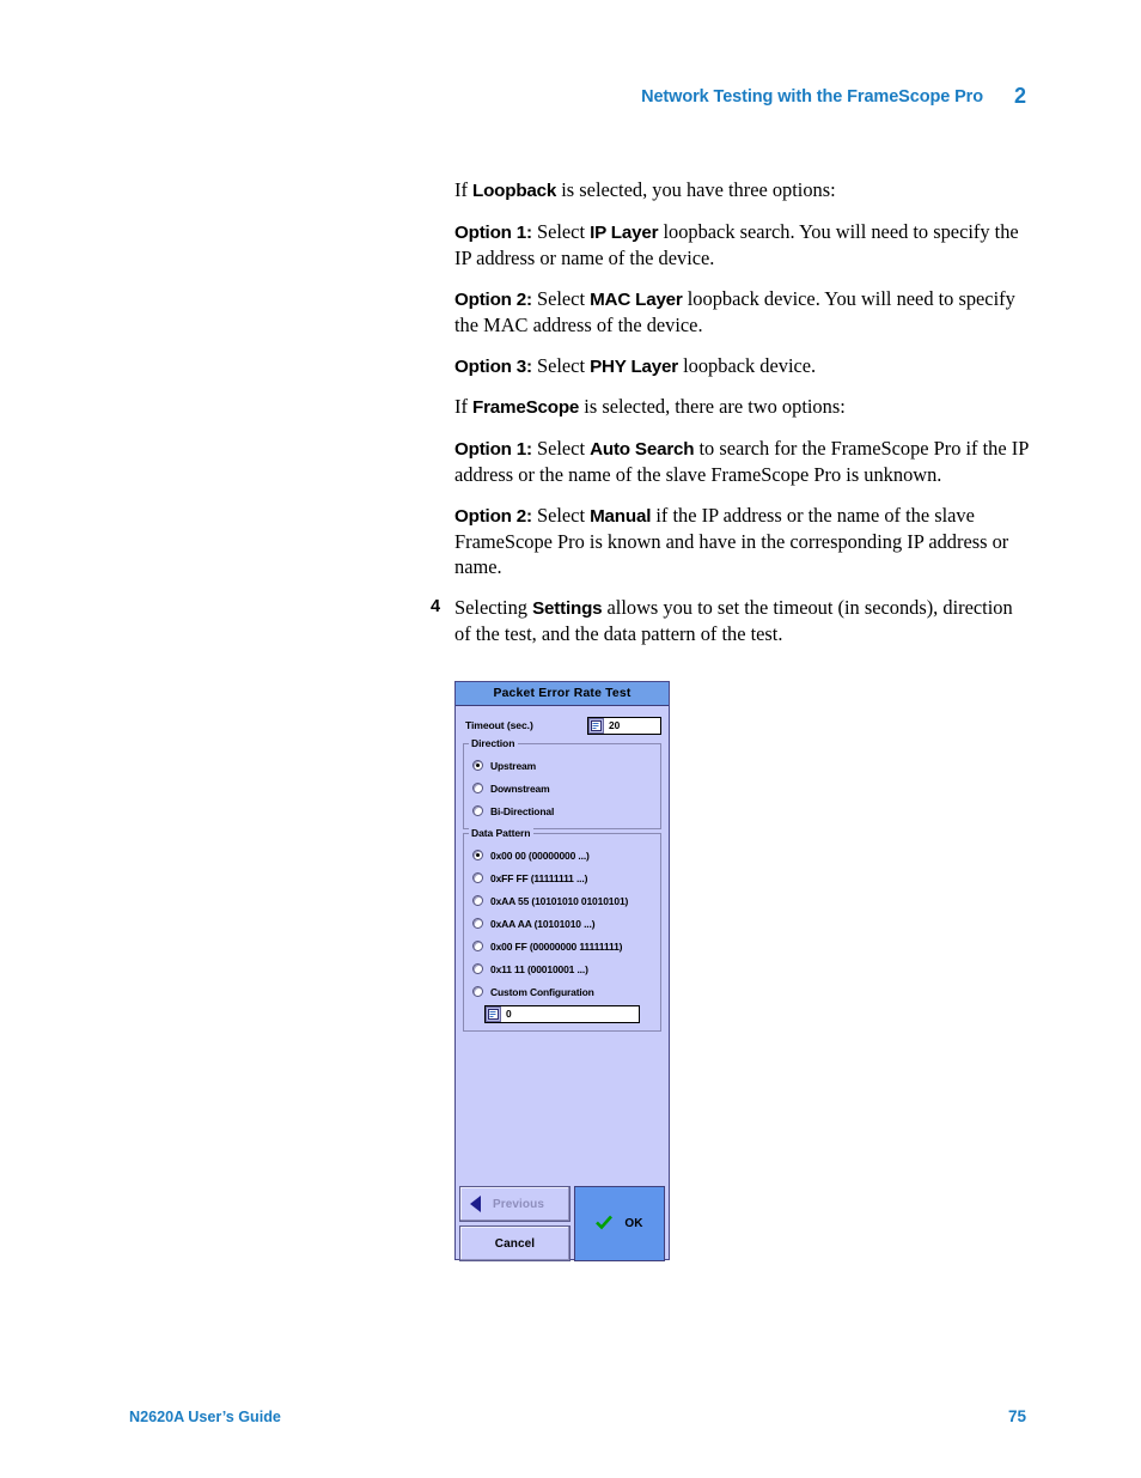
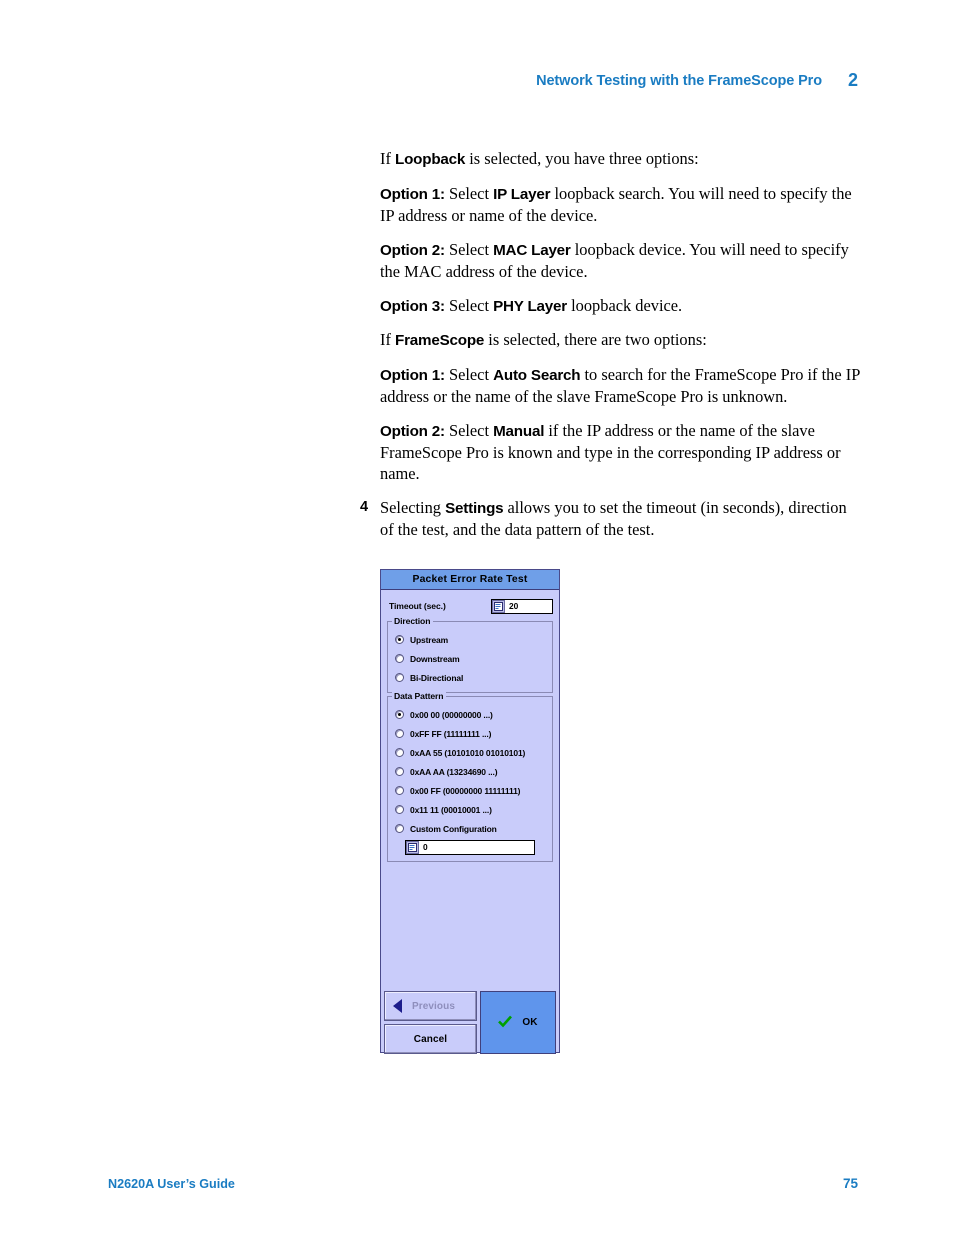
  Network Testing with the FrameScope Pro 2
  If Loopback is selected, you have three options:
  Option 1: Select IP Layer loopback search. You will need to specify the IP address or name of the device.
  Option 2: Select MAC Layer loopback device. You will need to specify the MAC address of the device.
  Option 3: Select PHY Layer loopback device.
  If FrameScope is selected, there are two options:
  Option 1: Select Auto Search to search for the FrameScope Pro if the IP address or the name of the slave FrameScope Pro is unknown.
- Option 2: Select Manual if the IP address or the name of the slave FrameScope Pro is known and have in the corresponding IP address or name.
+ Option 2: Select Manual if the IP address or the name of the slave FrameScope Pro is known and type in the corresponding IP address or name.
  4
  Selecting Settings allows you to set the timeout (in seconds), direction of the test, and the data pattern of the test.
  Packet Error Rate Test
  Timeout (sec.)
  20
  Direction
  Upstream
  Downstream
  Bi-Directional
  Data Pattern
  0x00 00 (00000000 ...)
  0xFF FF (11111111 ...)
  0xAA 55 (10101010 01010101)
- 0xAA AA (10101010 ...)
+ 0xAA AA (13234690 ...)
  0x00 FF (00000000 11111111)
  0x11 11 (00010001 ...)
  Custom Configuration
  0
  Previous
  Cancel
  OK
  N2620A User’s Guide
  75
